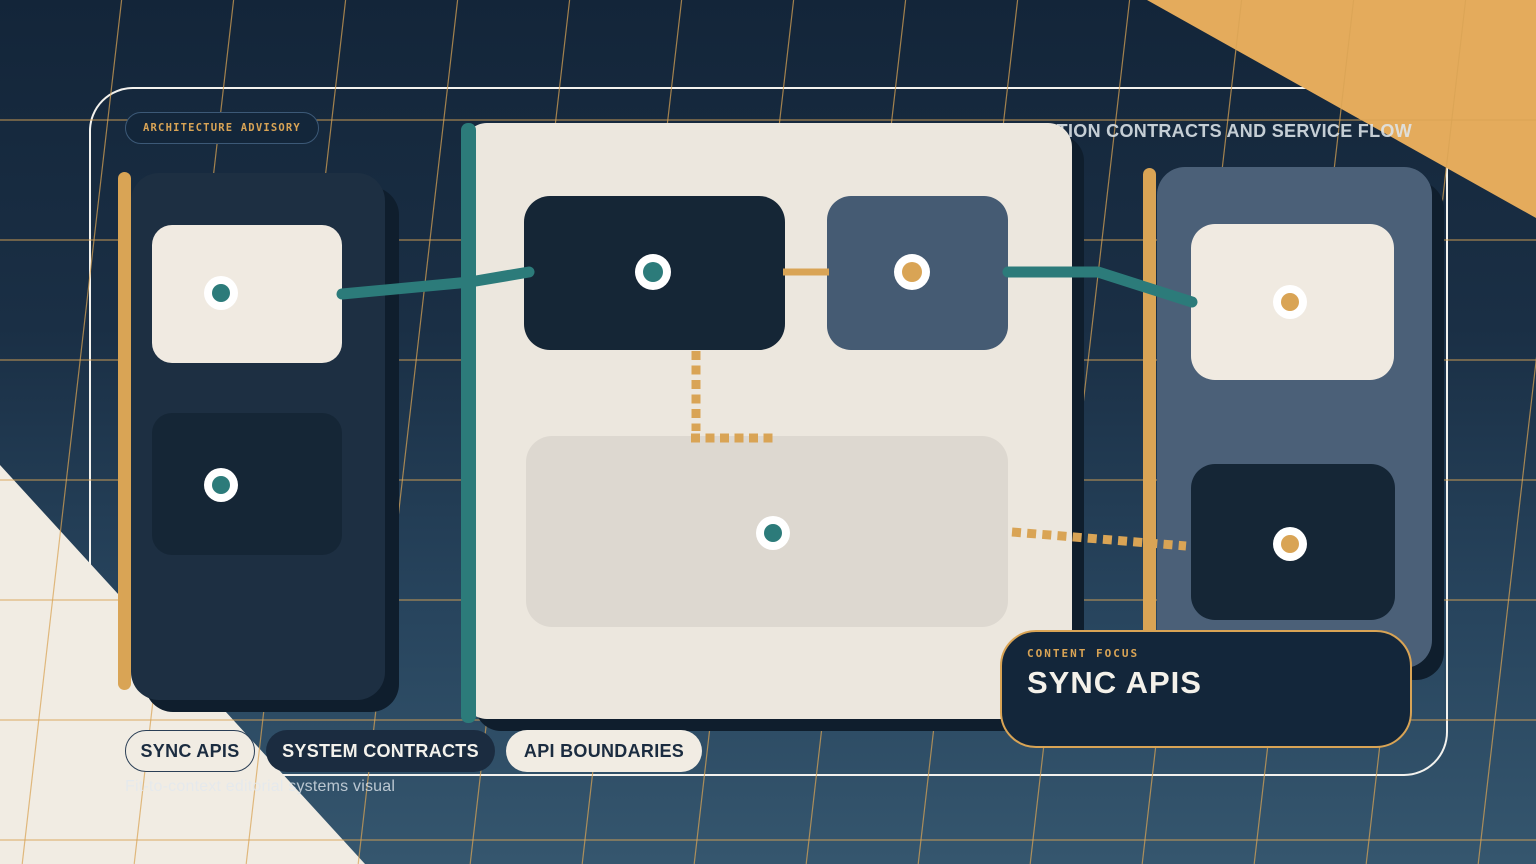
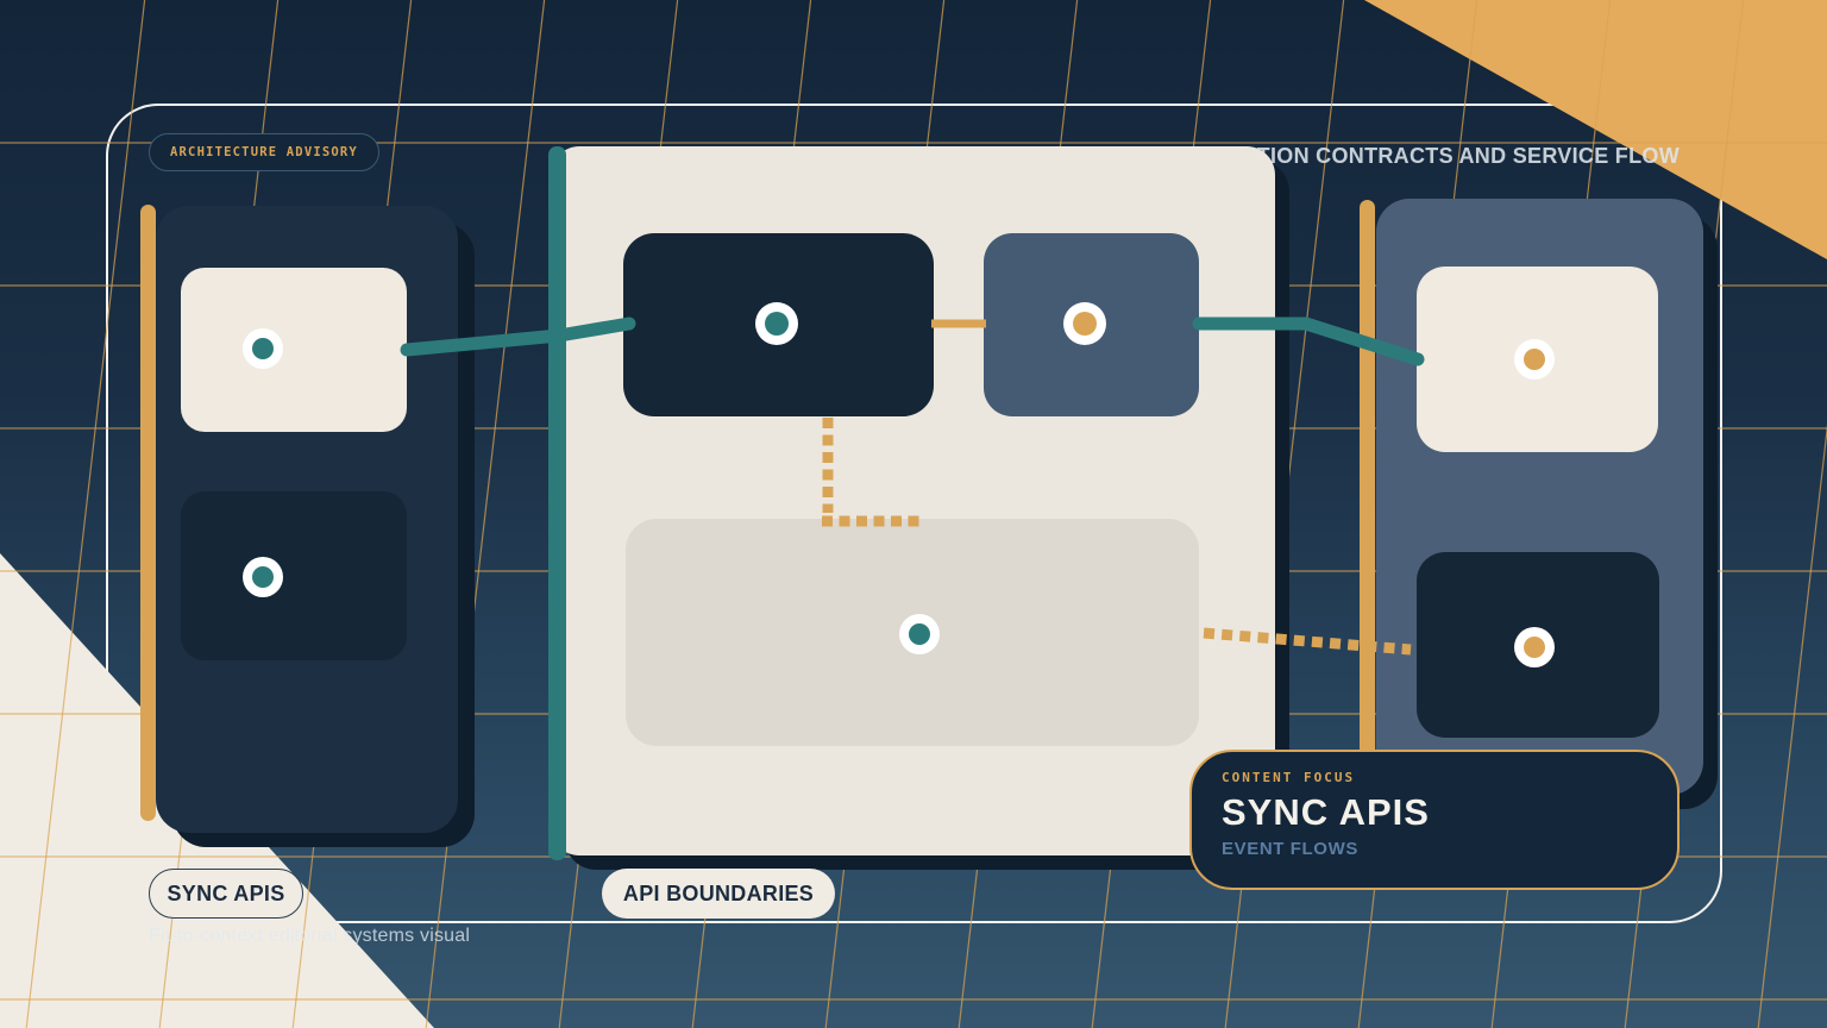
  ARCHITECTURE ADVISORY
  ION CONTRACTS AND SERVICE FLOW
  SYNC APIS
- SYSTEM CONTRACTS
  API BOUNDARIES
  Fit-to-context editorial systems visual
  CONTENT FOCUS
  SYNC APIS
+ EVENT FLOWS
